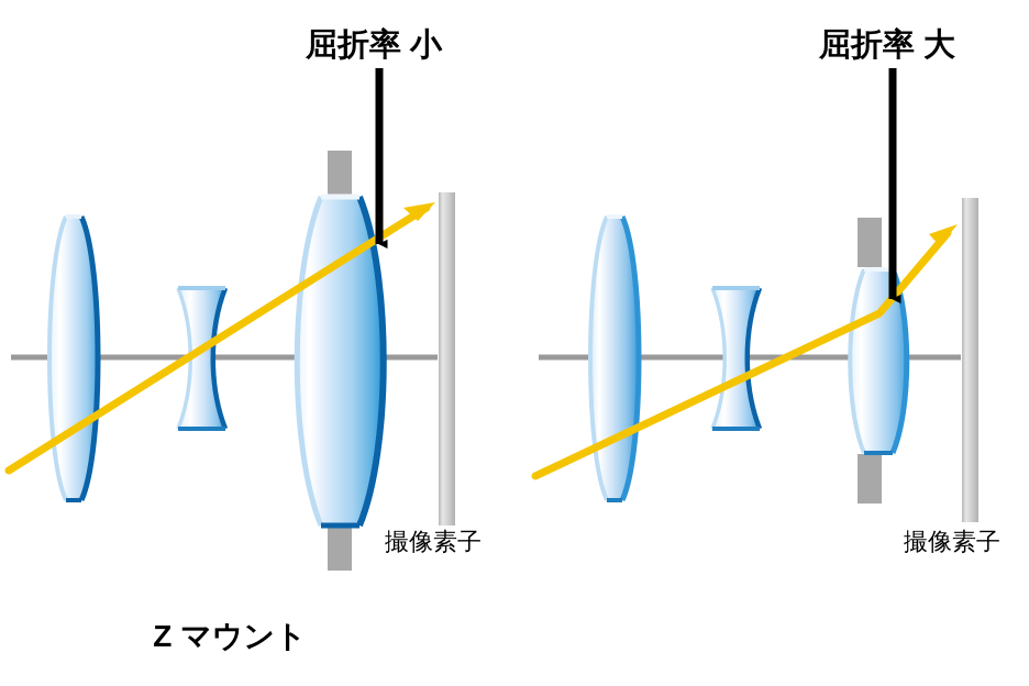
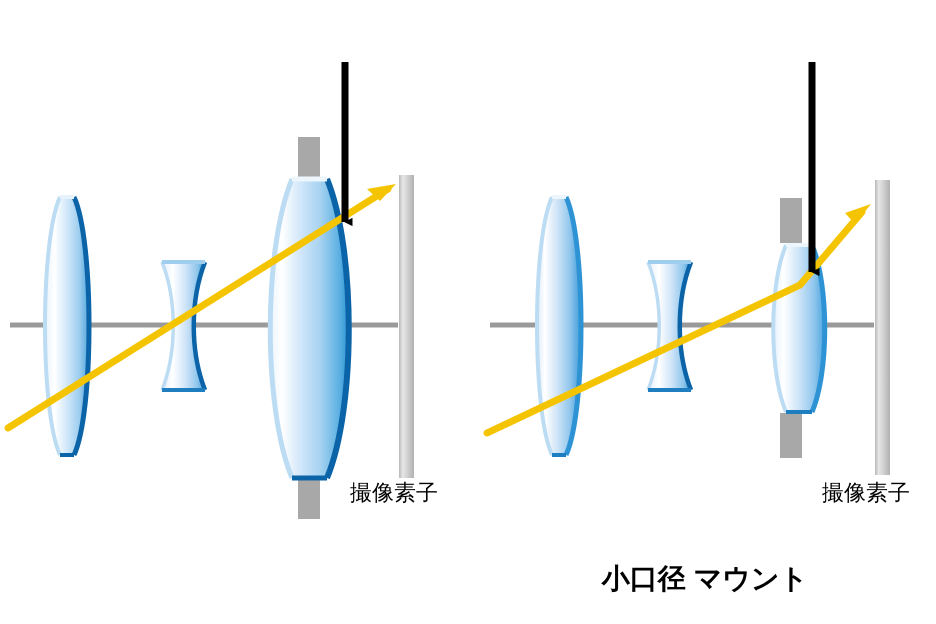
- 屈折率 小
  撮像素子
- Z マウント
- 屈折率 大
  撮像素子
+ 小口径 マウント
